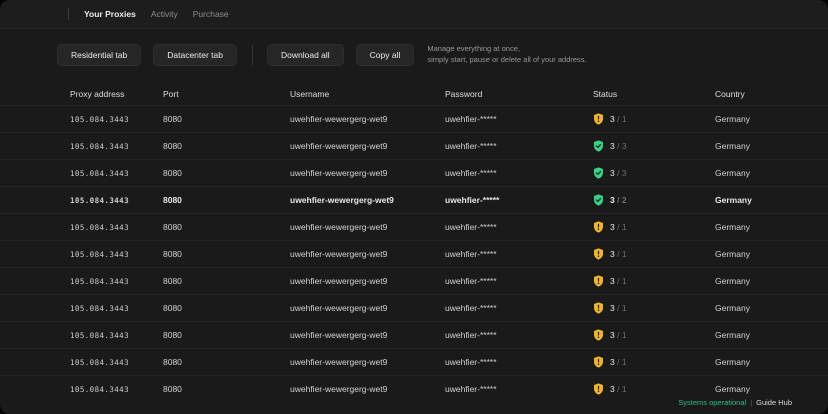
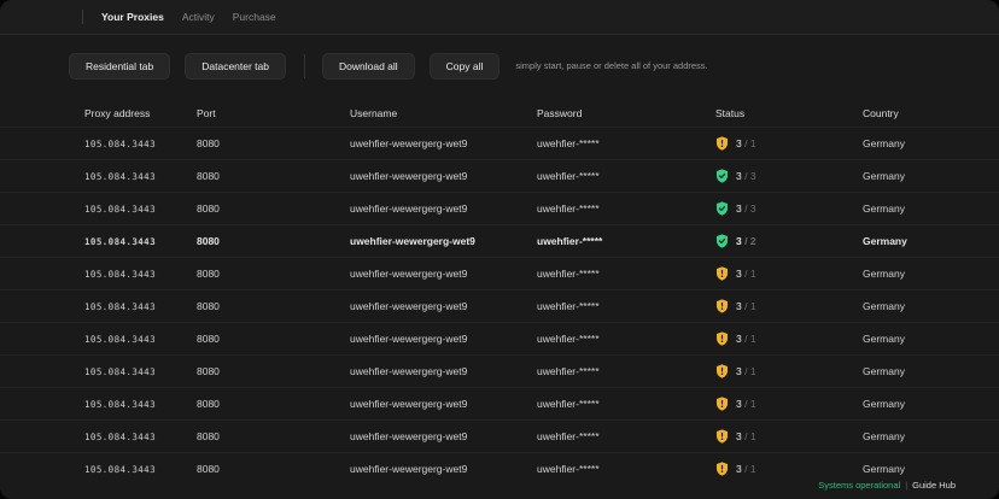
  Your Proxies
  Activity
  Purchase
  Residential tab
  Datacenter tab
  Download all
  Copy all
- Manage everything at once,
  simply start, pause or delete all of your address.
  Proxy address
  Port
  Username
  Password
  Status
  Country
  105.084.3443
  8080
  uwehfier-wewergerg-wet9
  uwehfier-*****
  3 / 1
  Germany
  105.084.3443
  8080
  uwehfier-wewergerg-wet9
  uwehfier-*****
  3 / 3
  Germany
  105.084.3443
  8080
  uwehfier-wewergerg-wet9
  uwehfier-*****
  3 / 3
  Germany
  105.084.3443
  8080
  uwehfier-wewergerg-wet9
  uwehfier-*****
  3 / 2
  Germany
  105.084.3443
  8080
  uwehfier-wewergerg-wet9
  uwehfier-*****
  3 / 1
  Germany
  105.084.3443
  8080
  uwehfier-wewergerg-wet9
  uwehfier-*****
  3 / 1
  Germany
  105.084.3443
  8080
  uwehfier-wewergerg-wet9
  uwehfier-*****
  3 / 1
  Germany
  105.084.3443
  8080
  uwehfier-wewergerg-wet9
  uwehfier-*****
  3 / 1
  Germany
  105.084.3443
  8080
  uwehfier-wewergerg-wet9
  uwehfier-*****
  3 / 1
  Germany
  105.084.3443
  8080
  uwehfier-wewergerg-wet9
  uwehfier-*****
  3 / 1
  Germany
  105.084.3443
  8080
  uwehfier-wewergerg-wet9
  uwehfier-*****
  3 / 1
  Germany
  Systems operational
  |
  Guide Hub
